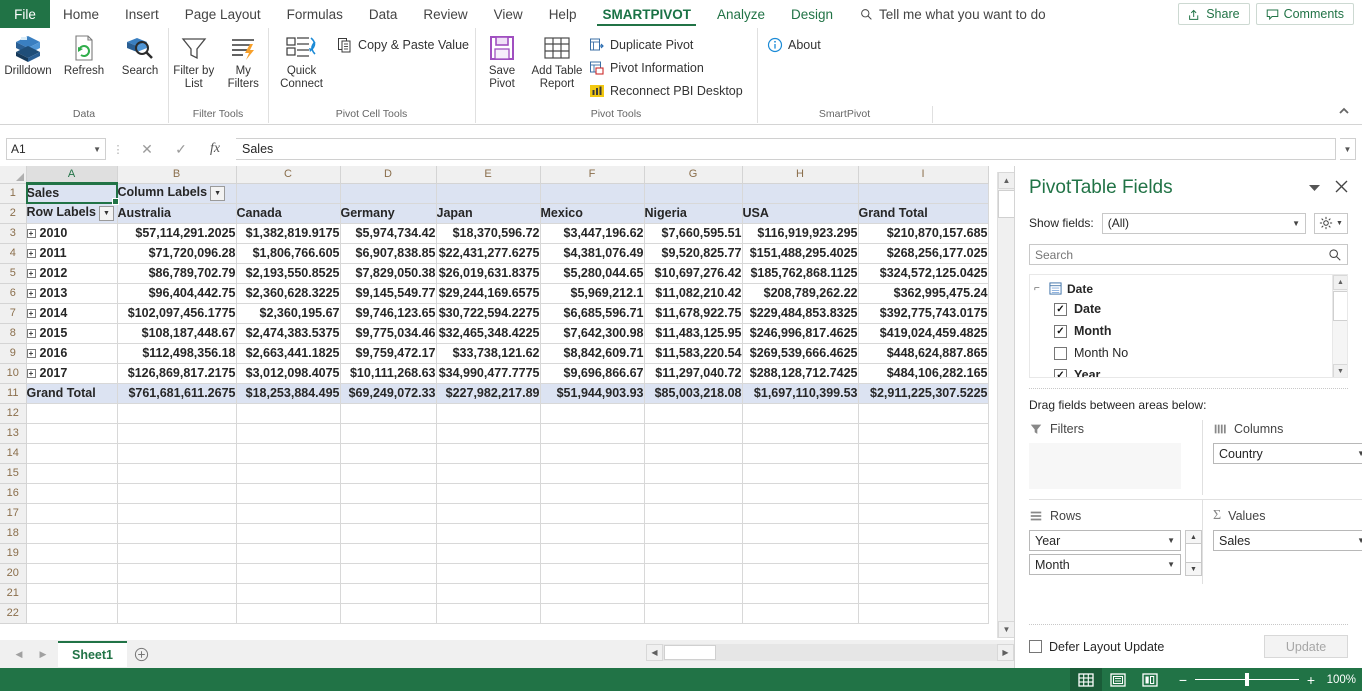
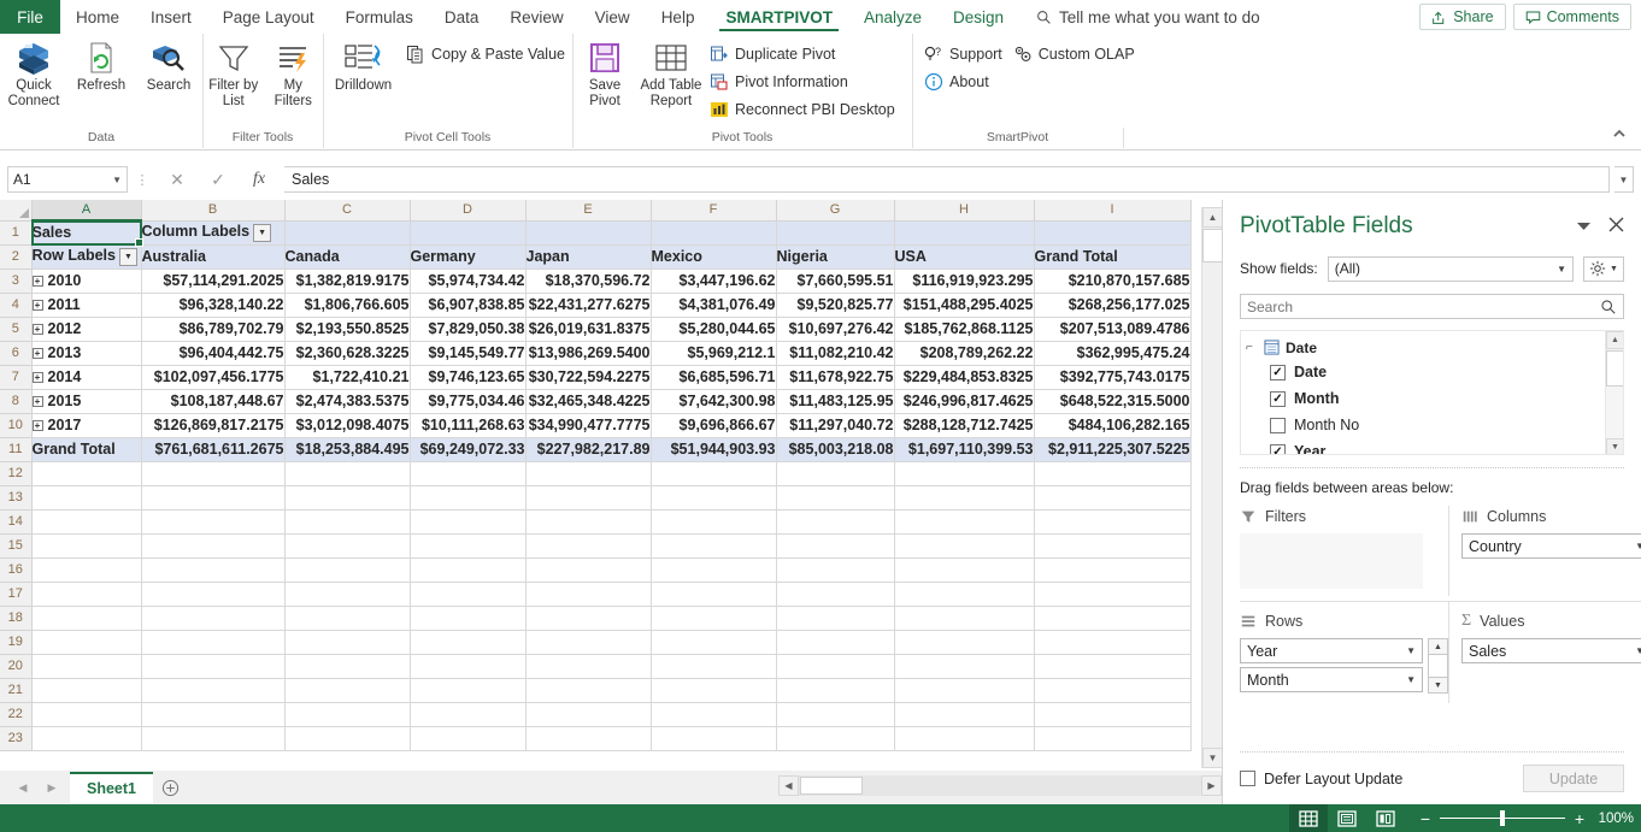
  File
  Home
  Insert
  Page Layout
  Formulas
  Data
  Review
  View
  Help
  SMARTPIVOT
  Analyze
  Design
  Tell me what you want to do
  Share
  Comments
- Drilldown
+ Quick Connect
  Refresh
  Search
  Filter by List
  My Filters
- Quick Connect
+ Drilldown
  Copy & Paste Value
  Save Pivot
  Add Table Report
  Duplicate Pivot
  Pivot Information
  Reconnect PBI Desktop
+ ?
+ Support
+ Custom OLAP
  About
  Data
  Filter Tools
  Pivot Cell Tools
  Pivot Tools
  SmartPivot
  A1
  ▼
  ⋮
  ✕
  ✓
  fx
  Sales
  ▼
  	A	B	C	D	E	F	G	H	I
  2	Row Labels	Australia	Canada	Germany	Japan	Mexico	Nigeria	USA	Grand Total
  3	+ 2010	$57,114,291.2025	$1,382,819.9175	$5,974,734.42	$18,370,596.72	$3,447,196.62	$7,660,595.51	$116,919,923.295	$210,870,157.685
- 4	+ 2011	$71,720,096.28	$1,806,766.605	$6,907,838.85	$22,431,277.6275	$4,381,076.49	$9,520,825.77	$151,488,295.4025	$268,256,177.025
+ 4	+ 2011	$96,328,140.22	$1,806,766.605	$6,907,838.85	$22,431,277.6275	$4,381,076.49	$9,520,825.77	$151,488,295.4025	$268,256,177.025
- 5	+ 2012	$86,789,702.79	$2,193,550.8525	$7,829,050.38	$26,019,631.8375	$5,280,044.65	$10,697,276.42	$185,762,868.1125	$324,572,125.0425
+ 5	+ 2012	$86,789,702.79	$2,193,550.8525	$7,829,050.38	$26,019,631.8375	$5,280,044.65	$10,697,276.42	$185,762,868.1125	$207,513,089.4786
- 6	+ 2013	$96,404,442.75	$2,360,628.3225	$9,145,549.77	$29,244,169.6575	$5,969,212.1	$11,082,210.42	$208,789,262.22	$362,995,475.24
+ 6	+ 2013	$96,404,442.75	$2,360,628.3225	$9,145,549.77	$13,986,269.5400	$5,969,212.1	$11,082,210.42	$208,789,262.22	$362,995,475.24
- 7	+ 2014	$102,097,456.1775	$2,360,195.67	$9,746,123.65	$30,722,594.2275	$6,685,596.71	$11,678,922.75	$229,484,853.8325	$392,775,743.0175
+ 7	+ 2014	$102,097,456.1775	$1,722,410.21	$9,746,123.65	$30,722,594.2275	$6,685,596.71	$11,678,922.75	$229,484,853.8325	$392,775,743.0175
- 8	+ 2015	$108,187,448.67	$2,474,383.5375	$9,775,034.46	$32,465,348.4225	$7,642,300.98	$11,483,125.95	$246,996,817.4625	$419,024,459.4825
+ 8	+ 2015	$108,187,448.67	$2,474,383.5375	$9,775,034.46	$32,465,348.4225	$7,642,300.98	$11,483,125.95	$246,996,817.4625	$648,522,315.5000
- 9	+ 2016	$112,498,356.18	$2,663,441.1825	$9,759,472.17	$33,738,121.62	$8,842,609.71	$11,583,220.54	$269,539,666.4625	$448,624,887.865
  10	+ 2017	$126,869,817.2175	$3,012,098.4075	$10,111,268.63	$34,990,477.7775	$9,696,866.67	$11,297,040.72	$288,128,712.7425	$484,106,282.165
  11	Grand Total	$761,681,611.2675	$18,253,884.495	$69,249,072.33	$227,982,217.89	$51,944,903.93	$85,003,218.08	$1,697,110,399.53	$2,911,225,307.5225
  12
  13
  14
  15
  16
  17
  18
  19
  20
  21
  22
+ 23
  ▲
  ▼
  ◀
  ▶
  Sheet1
  ◀
  ▶
  PivotTable Fields
  Show fields:
  (All)
  ▼
  Search
  ⌐
  Date
  ✓
  Date
  ✓
  Month
  Month No
  ✓
  Year
  Drag fields between areas below:
  Filters
  Columns
  Country
  ▼
  Rows
  Year
  ▼
  Month
  ▼
  Σ
  Values
  Sales
  ▼
  Defer Layout Update
  Update
  −
  +
  100%
